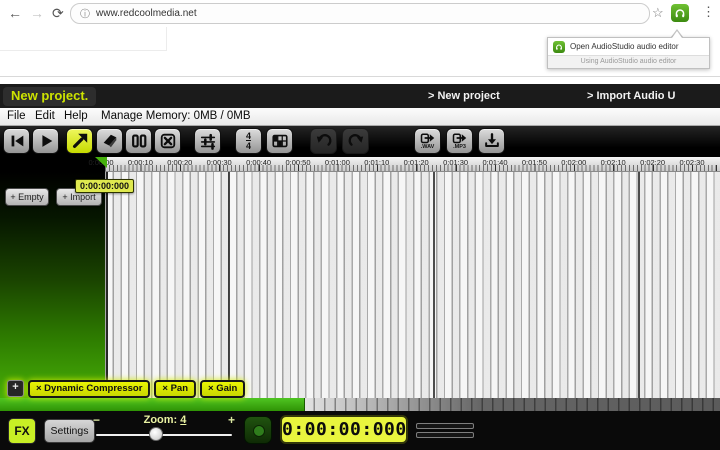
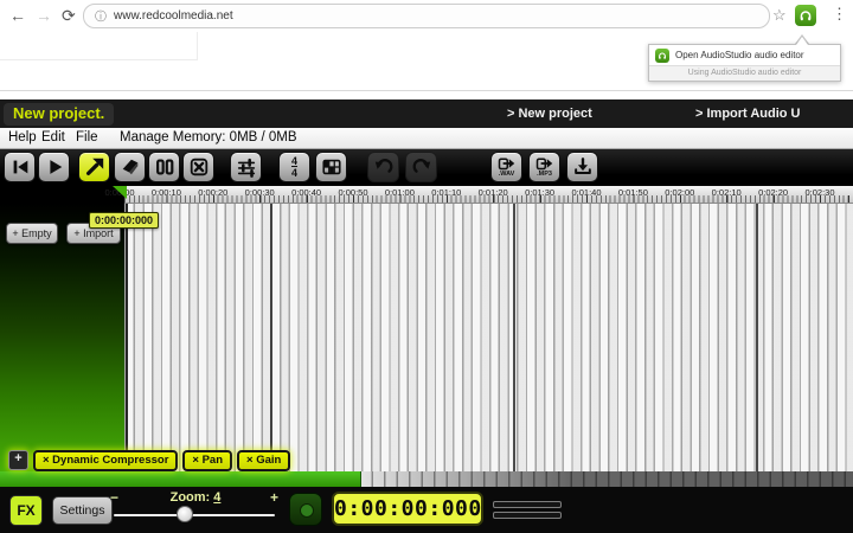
  ←
  →
  ⟳
  ⓘ
  www.redcoolmedia.net
  ☆
  ⋮
  Open AudioStudio audio editor
  New project.
  > New project
  > Import Audio U
- File
+ Help
  Edit
- Help
+ File
  Manage Memory: 0MB / 0MB
  4
  4
  0:00:00
  0:00:10
  0:00:20
  0:00:30
  0:00:40
  0:00:50
  0:01:00
  0:01:10
  0:01:20
  0:01:30
  0:01:40
  0:01:50
  0:02:00
  0:02:10
  0:02:20
  0:02:30
  + Empty
  + Import
  0:00:00:000
  +
  × Dynamic Compressor
  × Pan
  × Gain
  FX
  Settings
  −
  Zoom: 4
  +
  0:00:00:000
